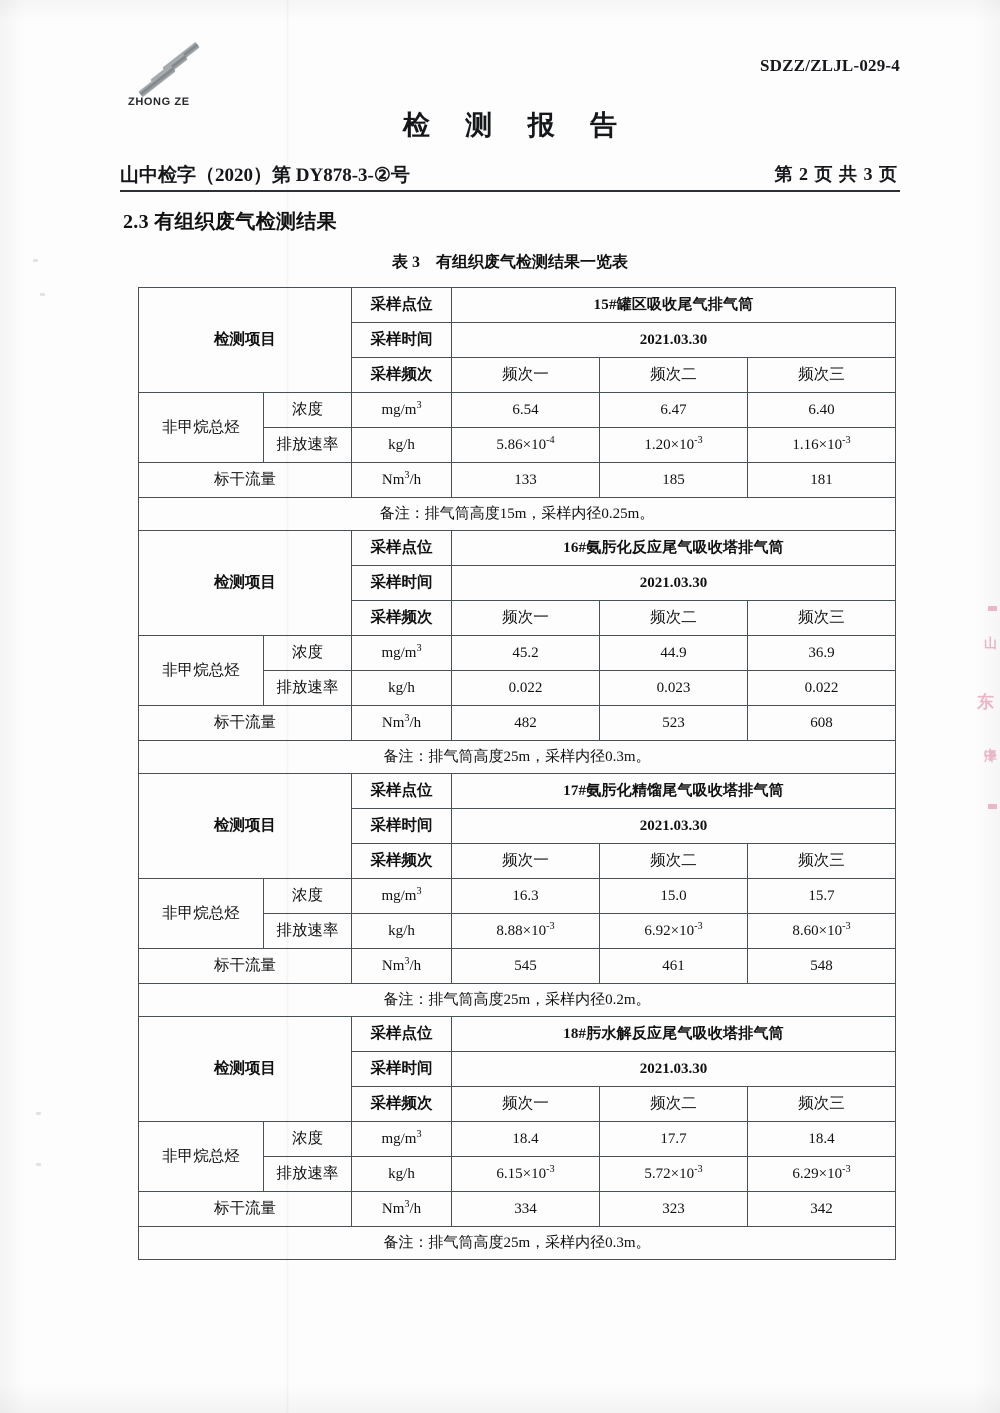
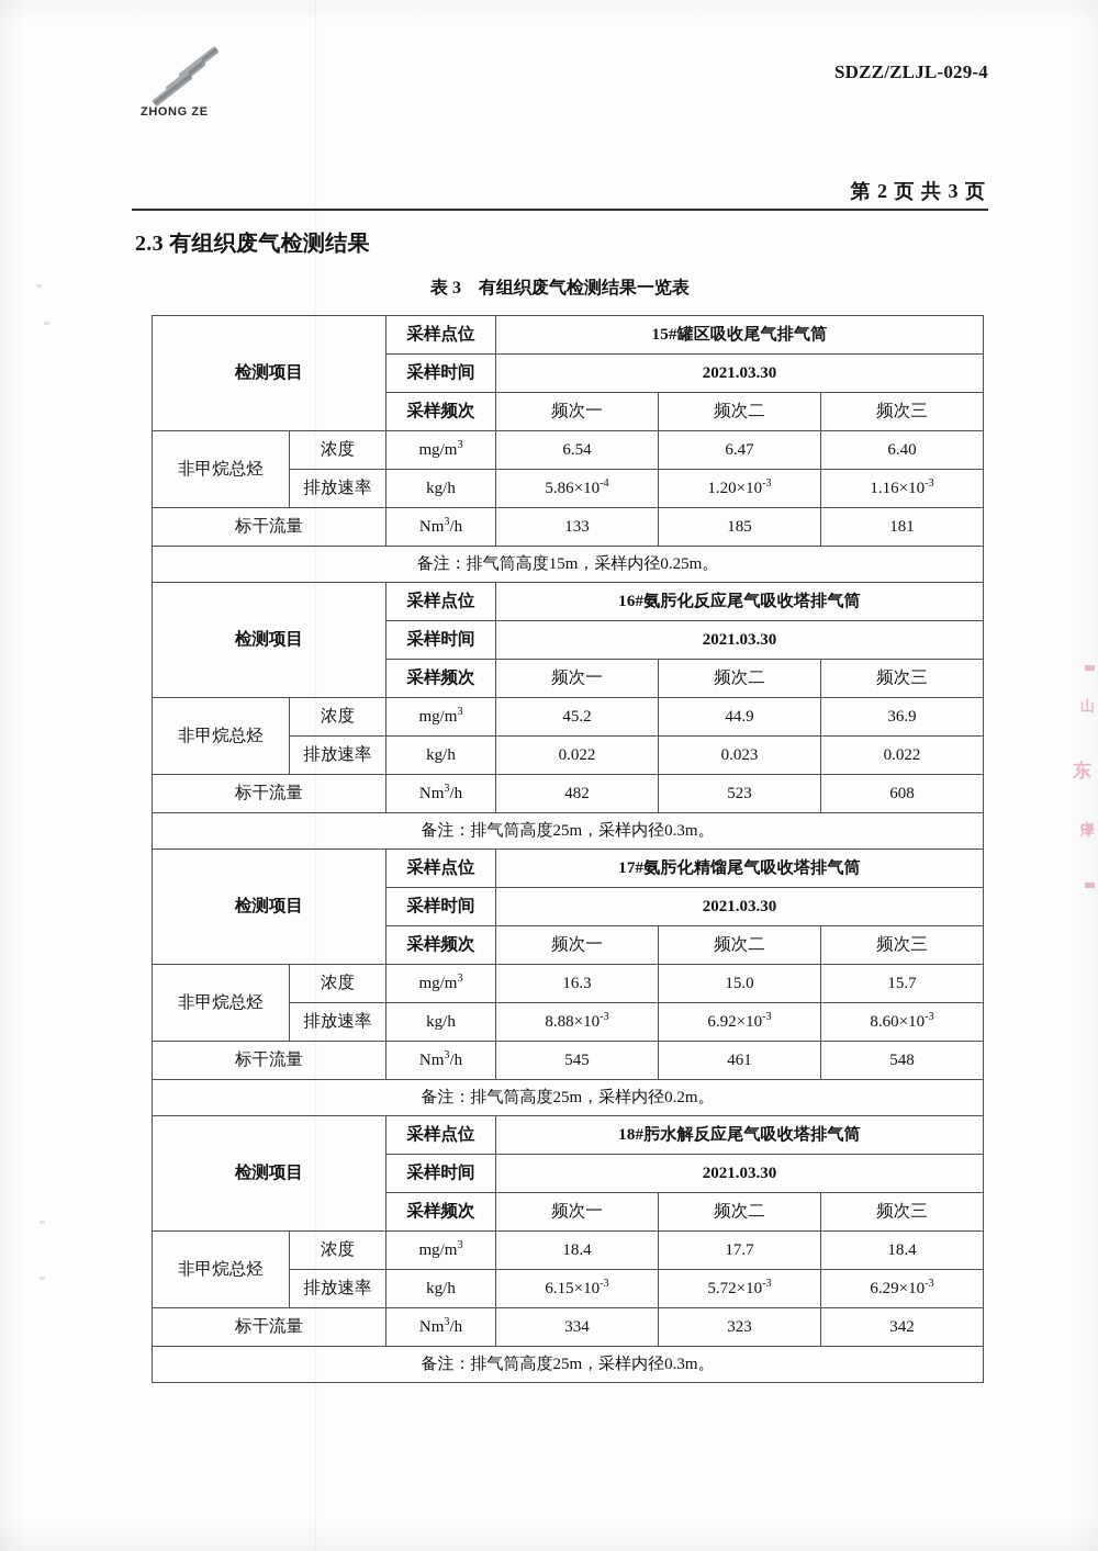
  ZHONG ZE
  SDZZ/ZLJL-029-4
- 检 测 报 告
- 山中检字（2020）第 DY878-3-②号
  第 2 页 共 3 页
  2.3 有组织废气检测结果
  表 3 有组织废气检测结果一览表
  检测项目	采样点位	15#罐区吸收尾气排气筒
  采样时间	2021.03.30
  采样频次	频次一	频次二	频次三
  非甲烷总烃	浓度	mg/m3	6.54	6.47	6.40
  排放速率	kg/h	5.86×10-4	1.20×10-3	1.16×10-3
  标干流量	Nm3/h	133	185	181
  备注：排气筒高度15m，采样内径0.25m。
  检测项目	采样点位	16#氨肟化反应尾气吸收塔排气筒
  采样时间	2021.03.30
  采样频次	频次一	频次二	频次三
  非甲烷总烃	浓度	mg/m3	45.2	44.9	36.9
  排放速率	kg/h	0.022	0.023	0.022
  标干流量	Nm3/h	482	523	608
  备注：排气筒高度25m，采样内径0.3m。
  检测项目	采样点位	17#氨肟化精馏尾气吸收塔排气筒
  采样时间	2021.03.30
  采样频次	频次一	频次二	频次三
  非甲烷总烃	浓度	mg/m3	16.3	15.0	15.7
  排放速率	kg/h	8.88×10-3	6.92×10-3	8.60×10-3
  标干流量	Nm3/h	545	461	548
  备注：排气筒高度25m，采样内径0.2m。
  检测项目	采样点位	18#肟水解反应尾气吸收塔排气筒
  采样时间	2021.03.30
  采样频次	频次一	频次二	频次三
  非甲烷总烃	浓度	mg/m3	18.4	17.7	18.4
  排放速率	kg/h	6.15×10-3	5.72×10-3	6.29×10-3
  标干流量	Nm3/h	334	323	342
  备注：排气筒高度25m，采样内径0.3m。
